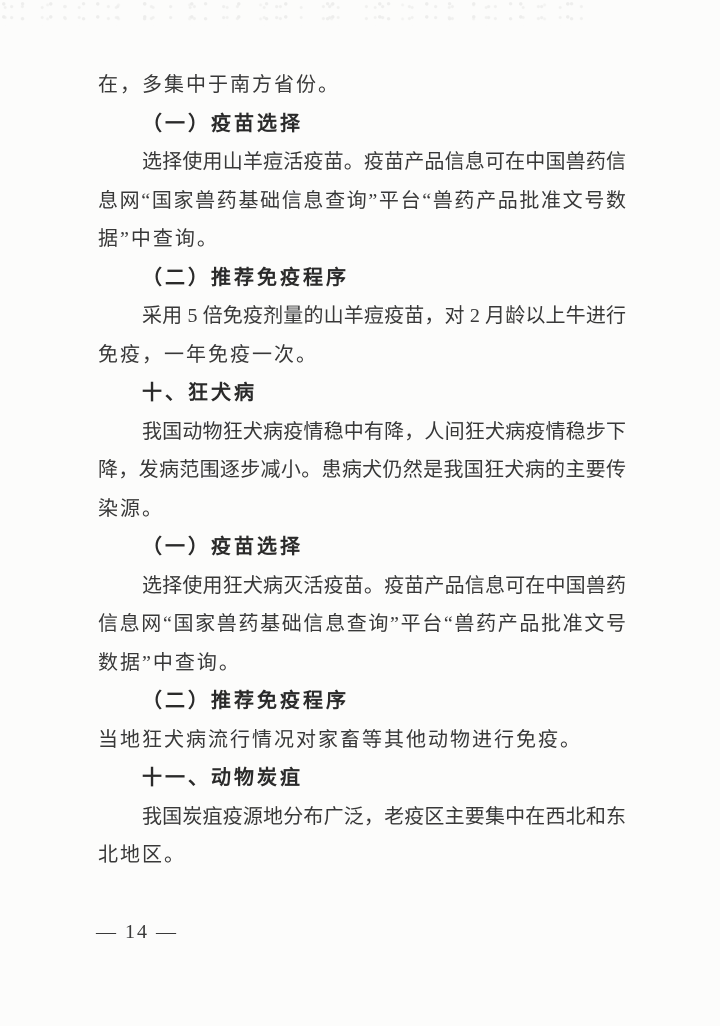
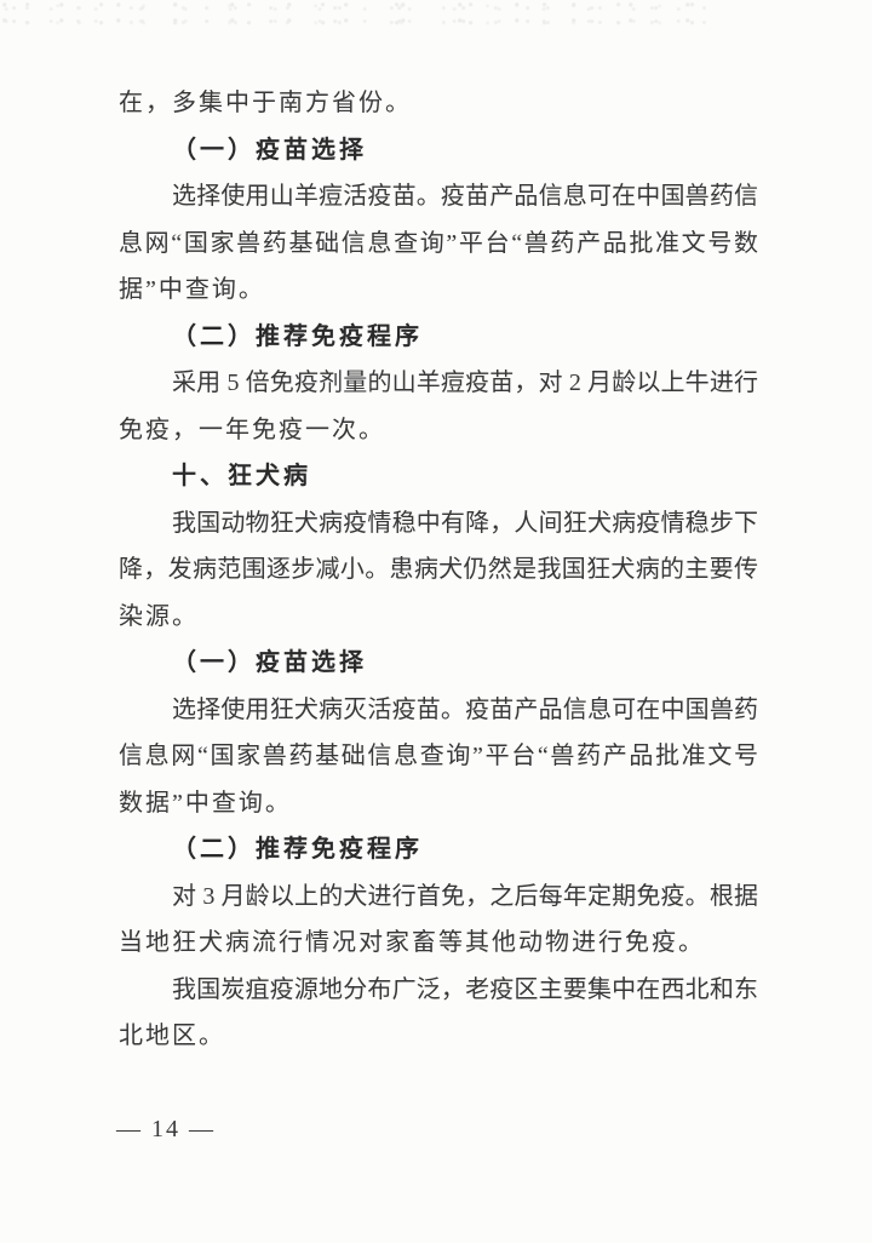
  在，多集中于南方省份。
  （一）疫苗选择
  选择使用山羊痘活疫苗。疫苗产品信息可在中国兽药信
  息网“国家兽药基础信息查询”平台“兽药产品批准文号数
  据”中查询。
  （二）推荐免疫程序
  采用 5 倍免疫剂量的山羊痘疫苗，对 2 月龄以上牛进行
  免疫，一年免疫一次。
  十、狂犬病
  我国动物狂犬病疫情稳中有降，人间狂犬病疫情稳步下
  降，发病范围逐步减小。患病犬仍然是我国狂犬病的主要传
  染源。
  （一）疫苗选择
  选择使用狂犬病灭活疫苗。疫苗产品信息可在中国兽药
  信息网“国家兽药基础信息查询”平台“兽药产品批准文号
  数据”中查询。
  （二）推荐免疫程序
+ 对 3 月龄以上的犬进行首免，之后每年定期免疫。根据
  当地狂犬病流行情况对家畜等其他动物进行免疫。
- 十一、动物炭疽
  我国炭疽疫源地分布广泛，老疫区主要集中在西北和东
  北地区。
  — 14 —
